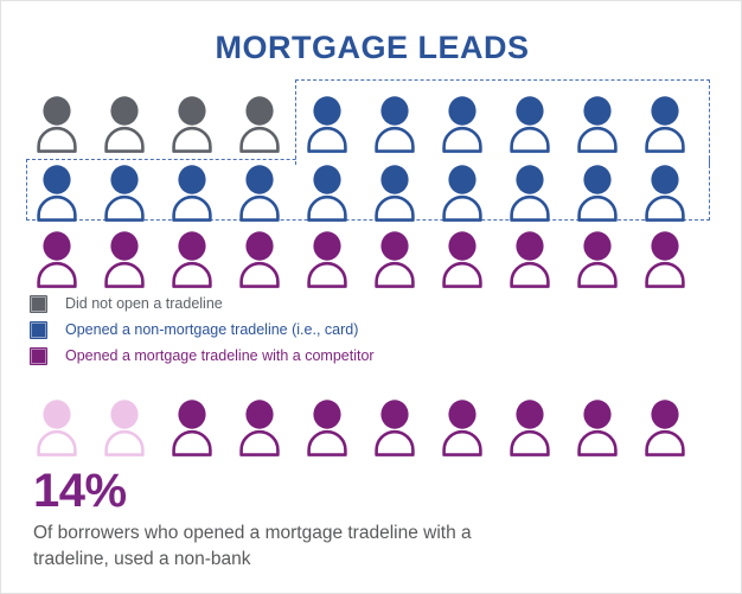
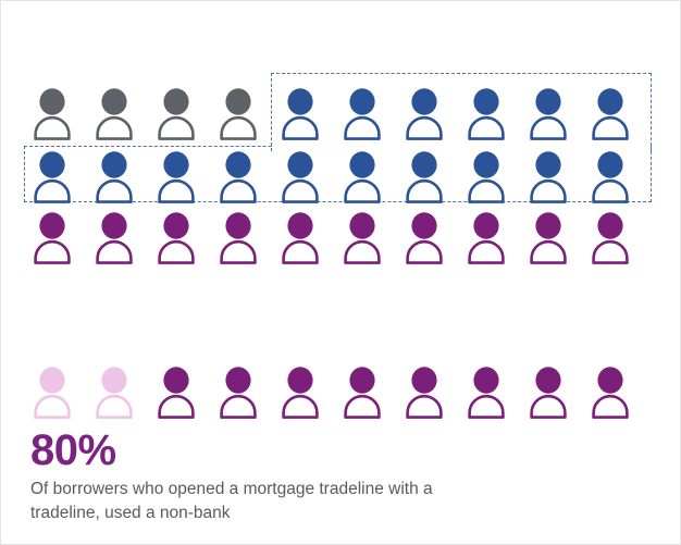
- MORTGAGE LEADS
- Did not open a tradeline
- Opened a non-mortgage tradeline (i.e., card)
- Opened a mortgage tradeline with a competitor
- 14%
+ 80%
  Of borrowers who opened a mortgage tradeline with a tradeline, used a non-bank
